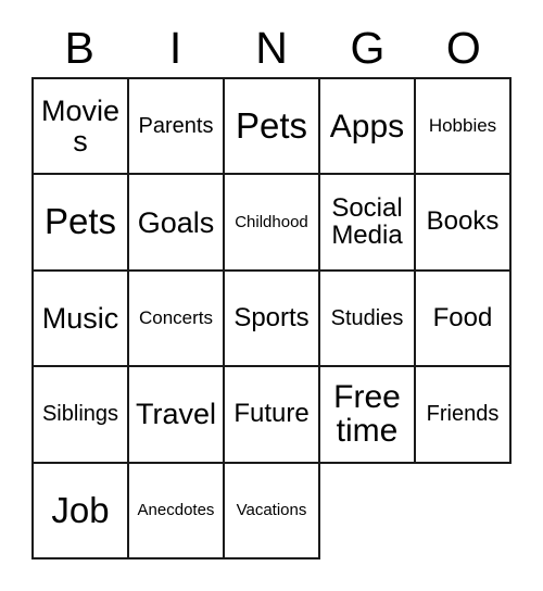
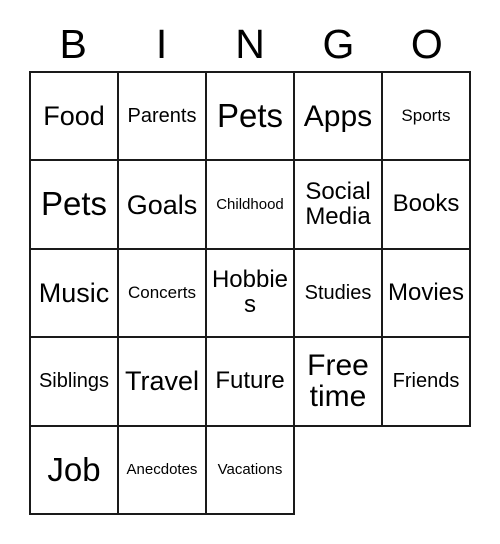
  B
  I
  N
  G
  O
- Movies
+ Food
  Parents
  Pets
  Apps
- Hobbies
+ Sports
  Pets
  Goals
  Childhood
  Social Media
  Books
  Music
  Concerts
- Sports
+ Hobbies
  Studies
- Food
+ Movies
  Siblings
  Travel
  Future
  Free time
  Friends
  Job
  Anecdotes
  Vacations
